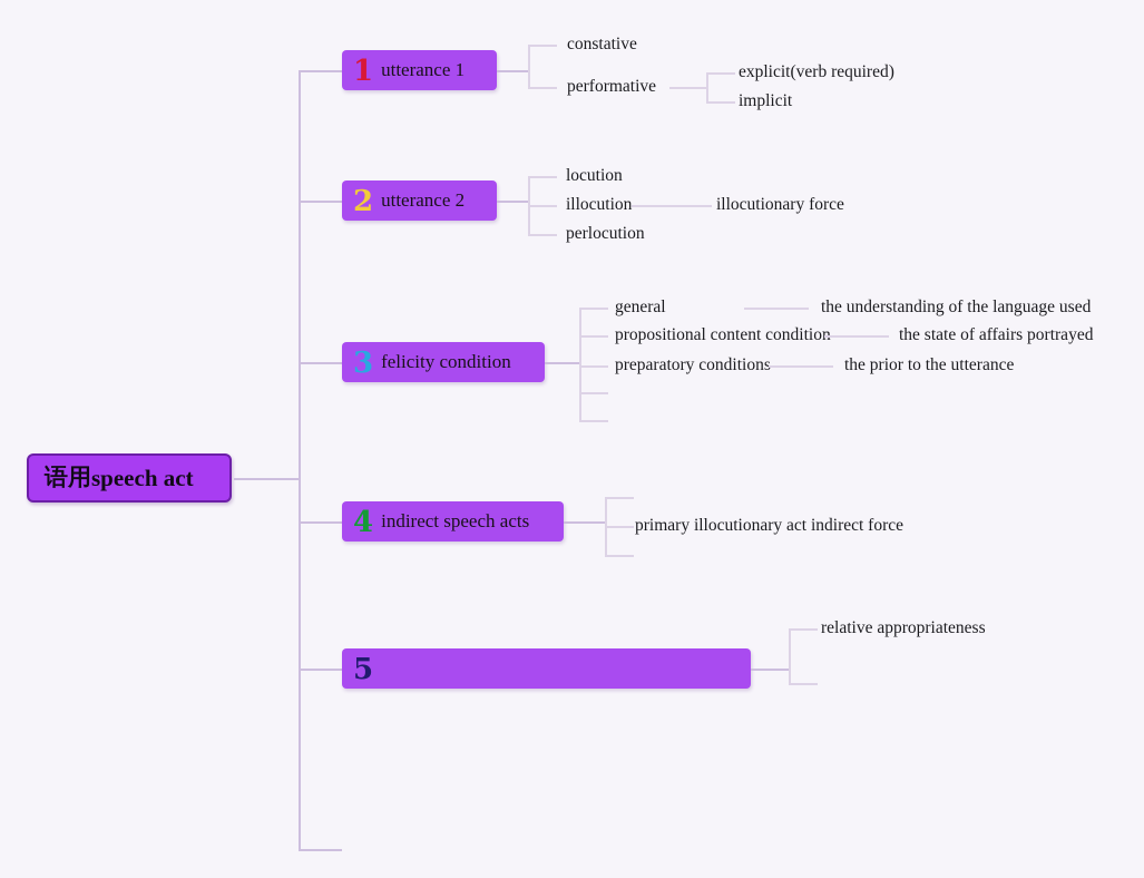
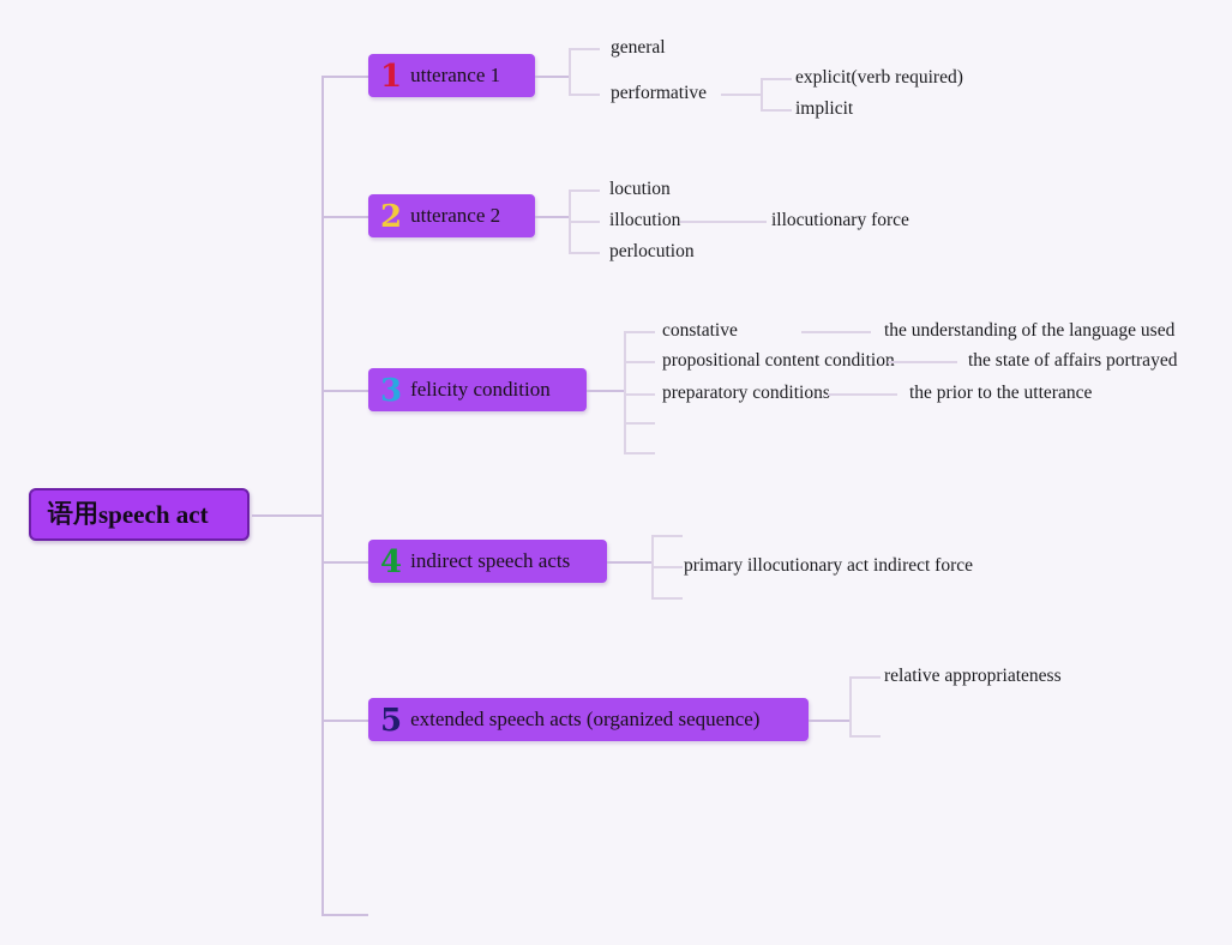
  语用
  speech act
  1
  utterance 1
- constative
+ general
  performative
  2
  utterance 2
  locution
  illocution
  perlocution
  3
  felicity condition
- general
+ constative
  propositional content conditio
  preparatory conditions
  4
  indirect speech acts
  primary illocutionary act indirect force
  5
+ extended speech acts (organized sequence)
  relative appropriateness
  explicit(verb required)
  implicit
  illocutionary force
  the understanding of the language used
  the state of affairs portrayed
  the prior to the utterance
